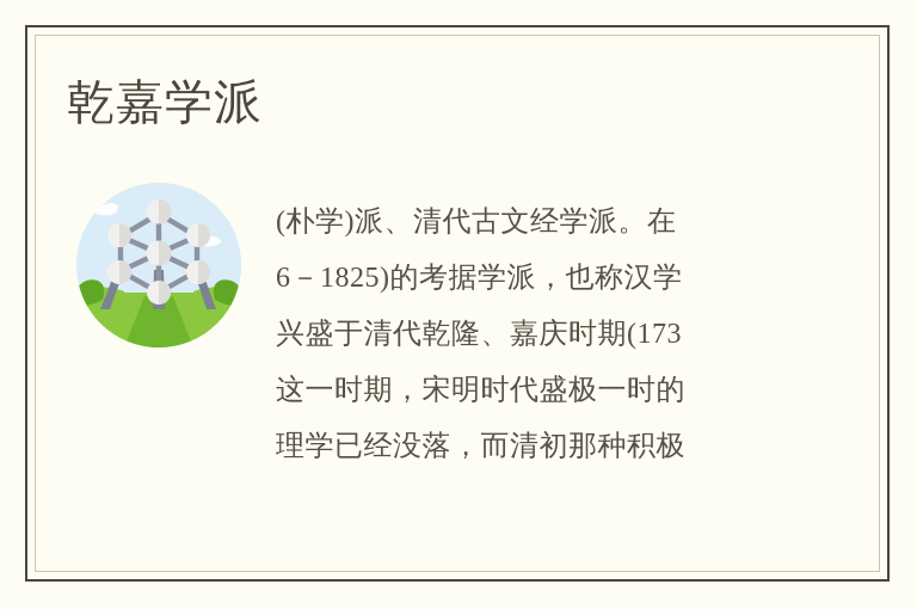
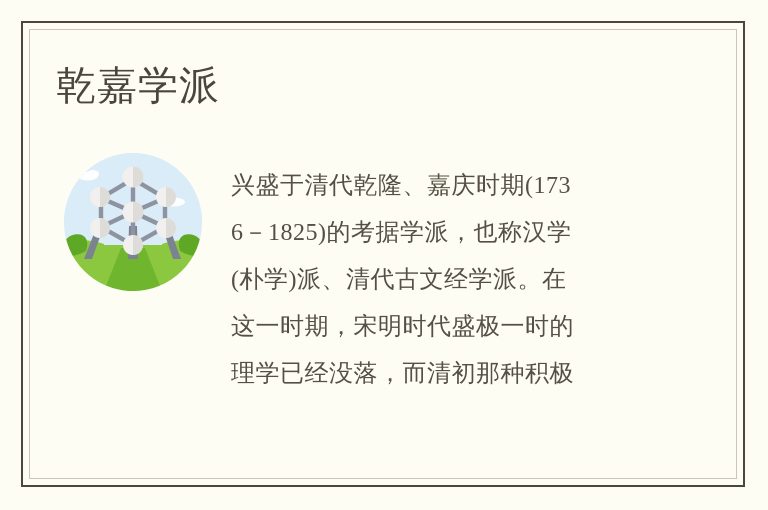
  乾嘉学派
- (朴学)派、清代古文经学派。在
+ 兴盛于清代乾隆、嘉庆时期(173
  6－1825)的考据学派，也称汉学
- 兴盛于清代乾隆、嘉庆时期(173
+ (朴学)派、清代古文经学派。在
  这一时期，宋明时代盛极一时的
  理学已经没落，而清初那种积极
